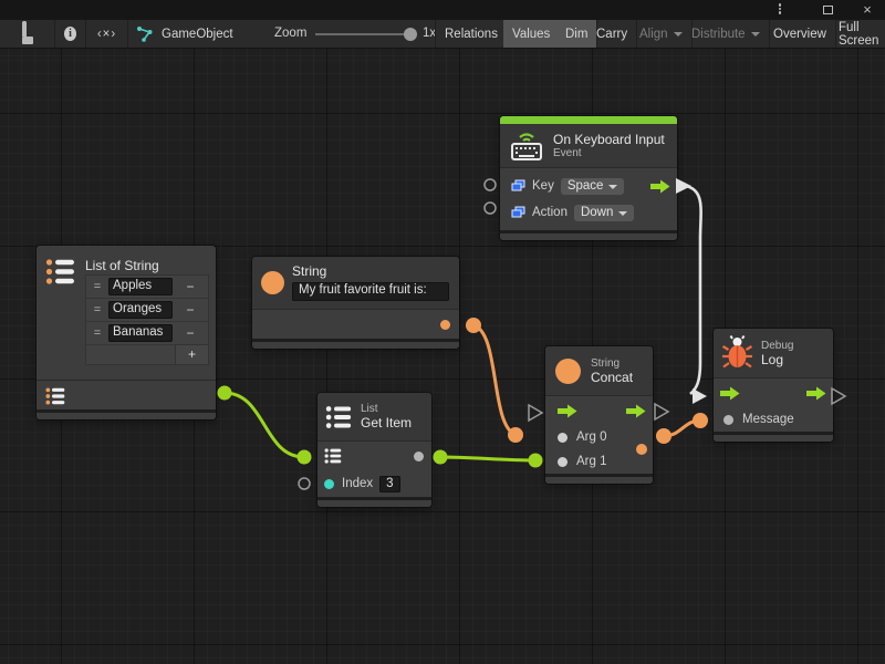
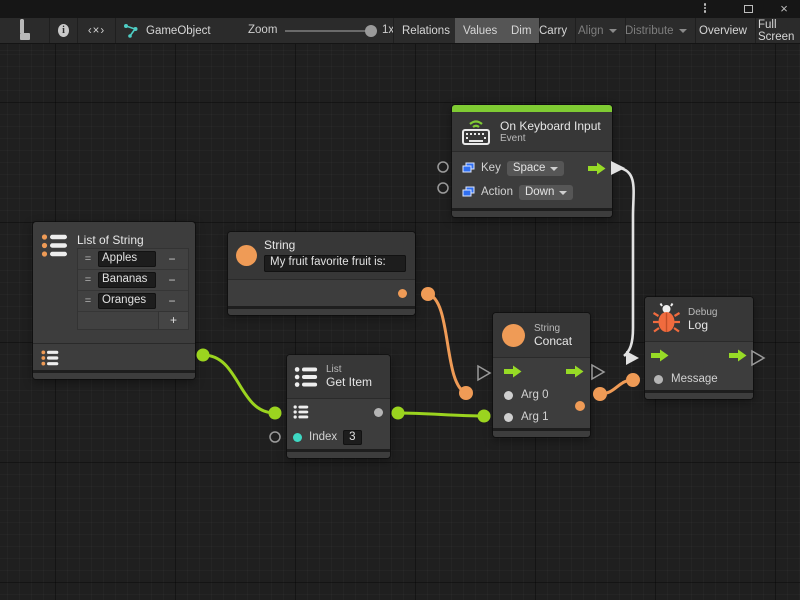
  ×
  i
  ‹×›
  GameObject
  Zoom
  1x
  Relations
  Values
  Dim
  Carry
  Align
  Distribute
  Overview
  Full Screen
  On Keyboard Input
  Event
  Key
  Space
  Action
  Down
  List of String
  =
  Apples
  −
  =
- Oranges
+ Bananas
  −
  =
- Bananas
+ Oranges
  −
  +
  String
  My fruit favorite fruit is:
  List
  Get Item
  Index
  3
  String
  Concat
  Arg 0
  Arg 1
  Debug
  Log
  Message
